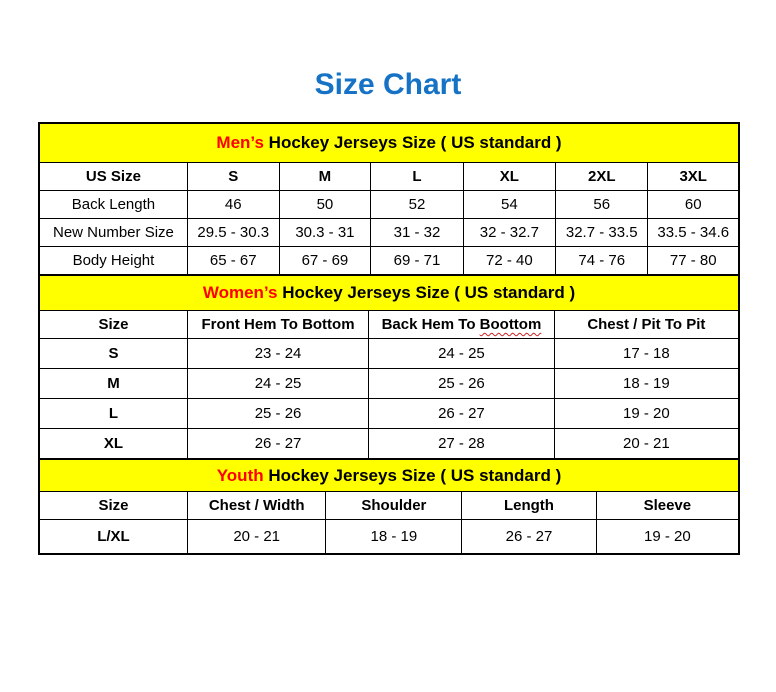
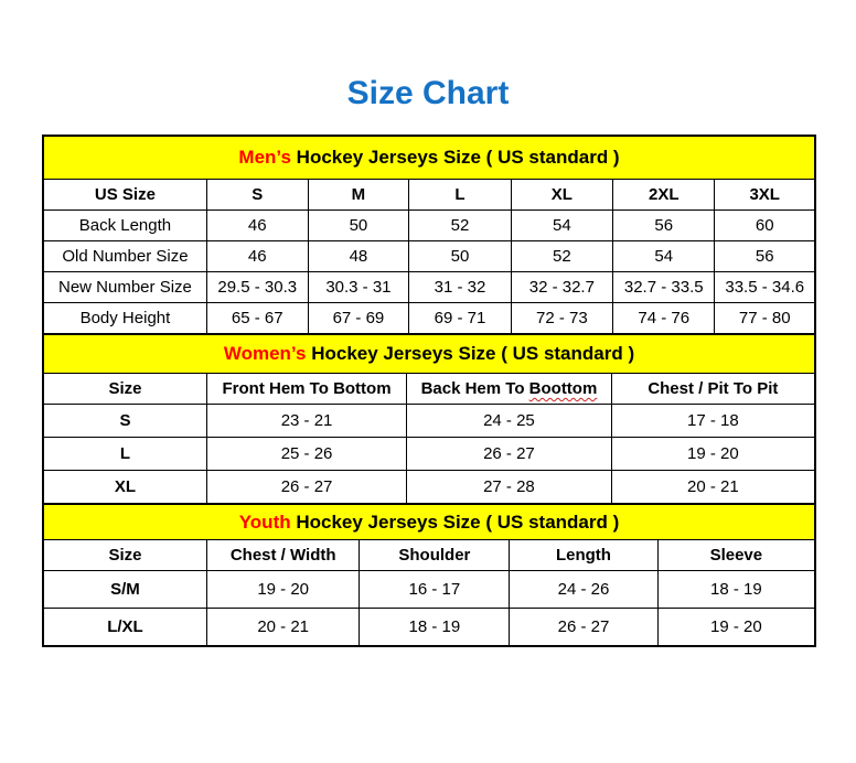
  Size Chart
  Men’s Hockey Jerseys Size ( US standard )
  US Size	S	M	L	XL	2XL	3XL
  Back Length	46	50	52	54	56	60
+ Old Number Size	46	48	50	52	54	56
  New Number Size	29.5 - 30.3	30.3 - 31	31 - 32	32 - 32.7	32.7 - 33.5	33.5 - 34.6
- Body Height	65 - 67	67 - 69	69 - 71	72 - 40	74 - 76	77 - 80
+ Body Height	65 - 67	67 - 69	69 - 71	72 - 73	74 - 76	77 - 80
  Women’s Hockey Jerseys Size ( US standard )
  Size	Front Hem To Bottom	Back Hem To Boottom	Chest / Pit To Pit
- S	23 - 24	24 - 25	17 - 18
+ S	23 - 21	24 - 25	17 - 18
- M	24 - 25	25 - 26	18 - 19
  L	25 - 26	26 - 27	19 - 20
  XL	26 - 27	27 - 28	20 - 21
  Youth Hockey Jerseys Size ( US standard )
  Size	Chest / Width	Shoulder	Length	Sleeve
+ S/M	19 - 20	16 - 17	24 - 26	18 - 19
  L/XL	20 - 21	18 - 19	26 - 27	19 - 20
